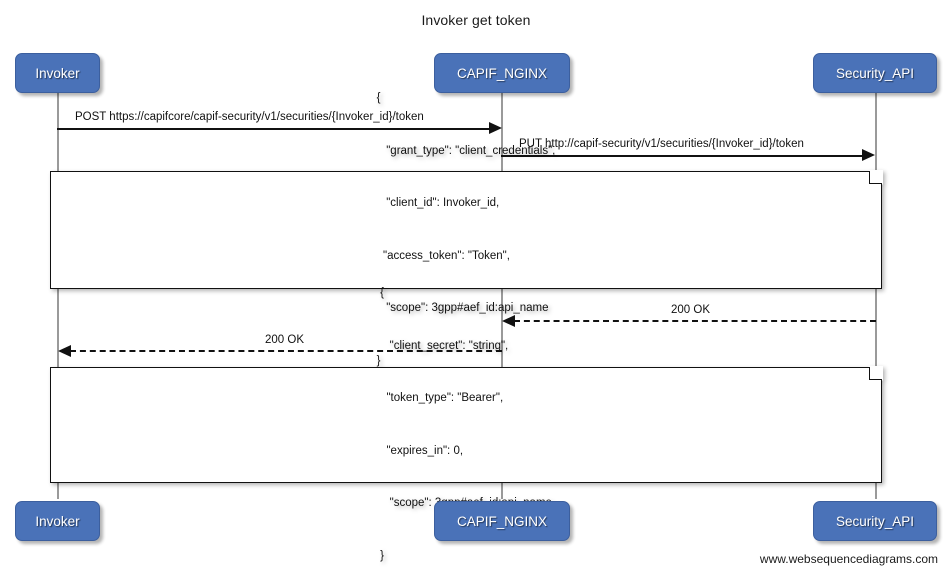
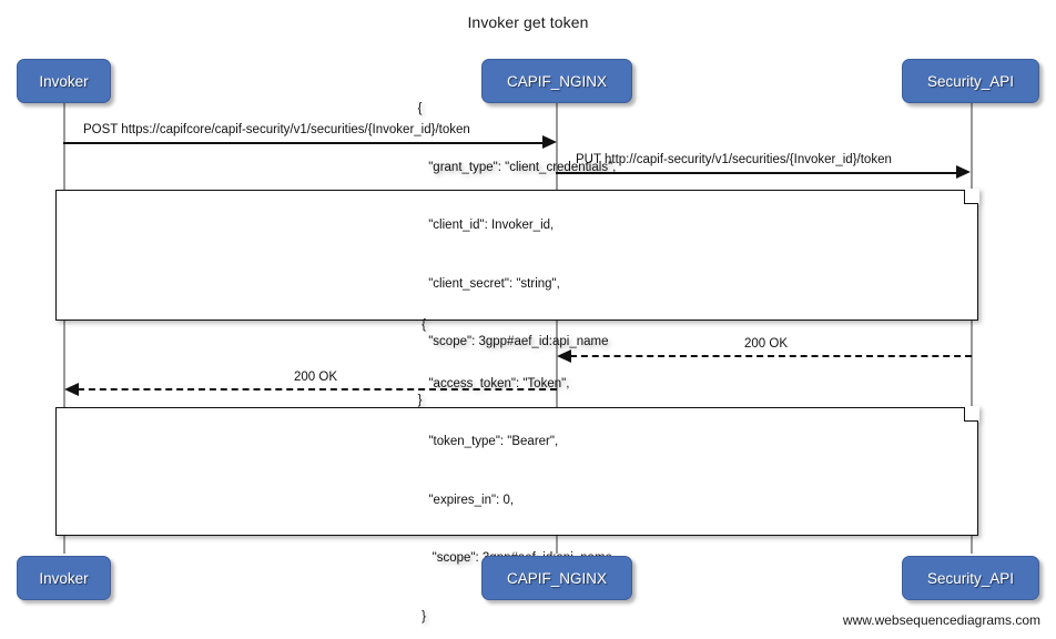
  Invoker get token
  Invoker
  CAPIF_NGINX
  Security_API
  POST https://capifcore/capif-security/v1/securities/{Invoker_id}/token
  PUT http://capif-security/v1/securities/{Invoker_id}/token
  {
  "grant_type": "client_credentials",
  "client_id": Invoker_id,
- "access_token": "Token",
+ "client_secret": "string",
  "scope": 3gpp#aef_id:api_name
  }
  200 OK
  200 OK
  {
- "client_secret": "string",
+ "access_token": "Token",
  "token_type": "Bearer",
  "expires_in": 0,
  }
  Invoker
  CAPIF_NGINX
  Security_API
  www.websequencediagrams.com
